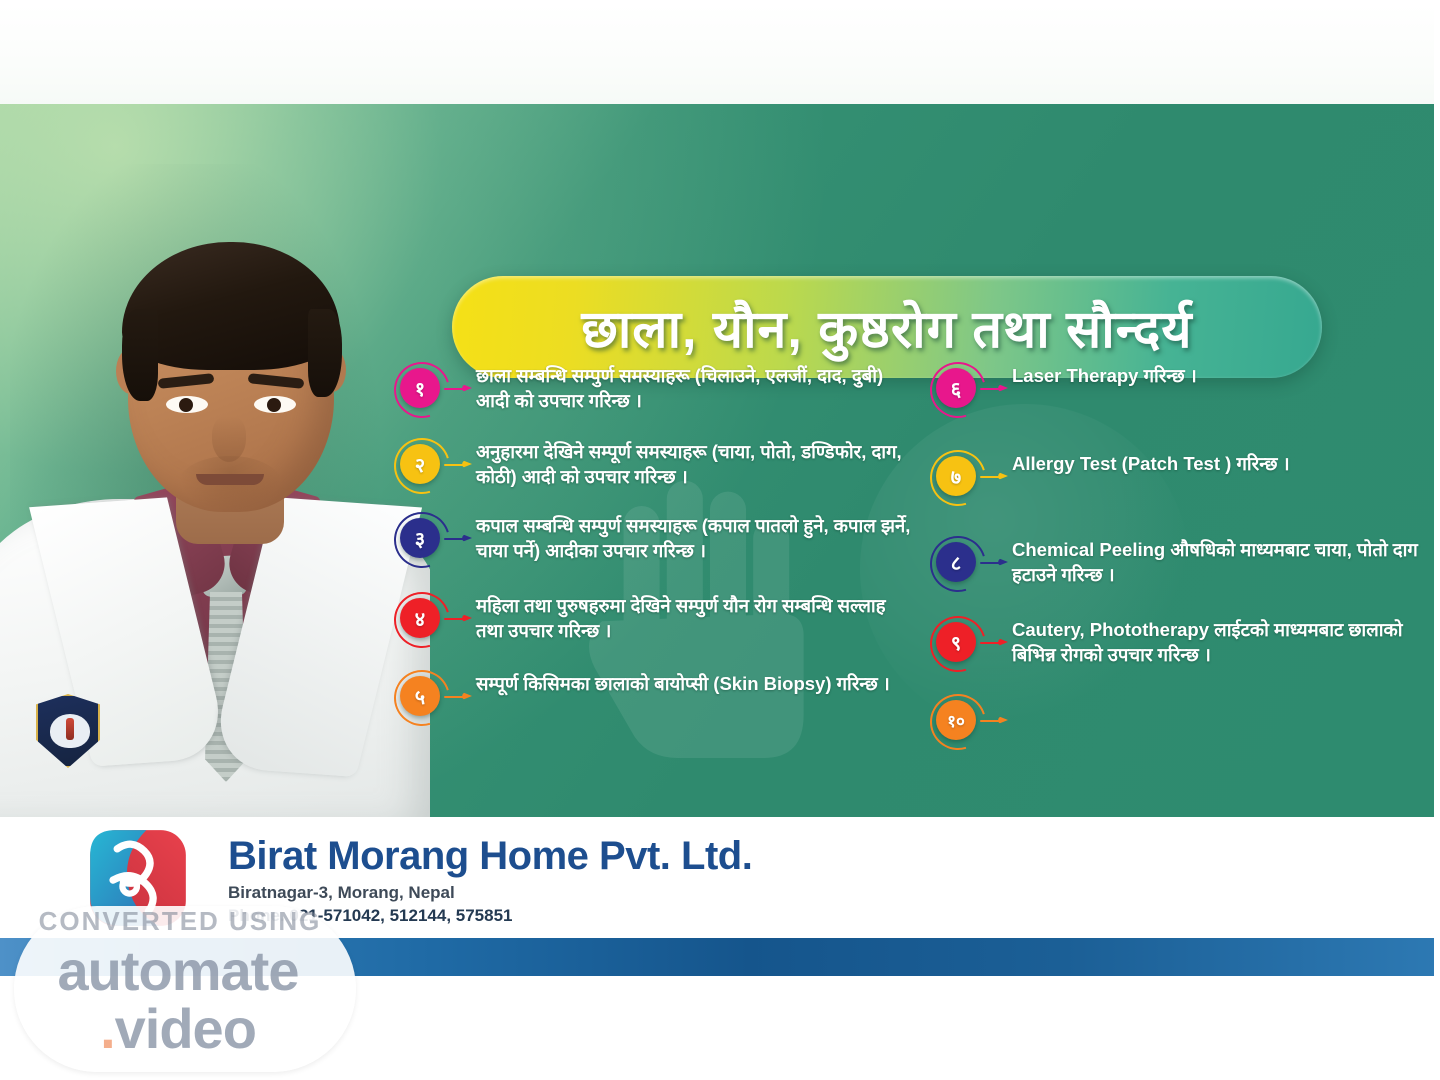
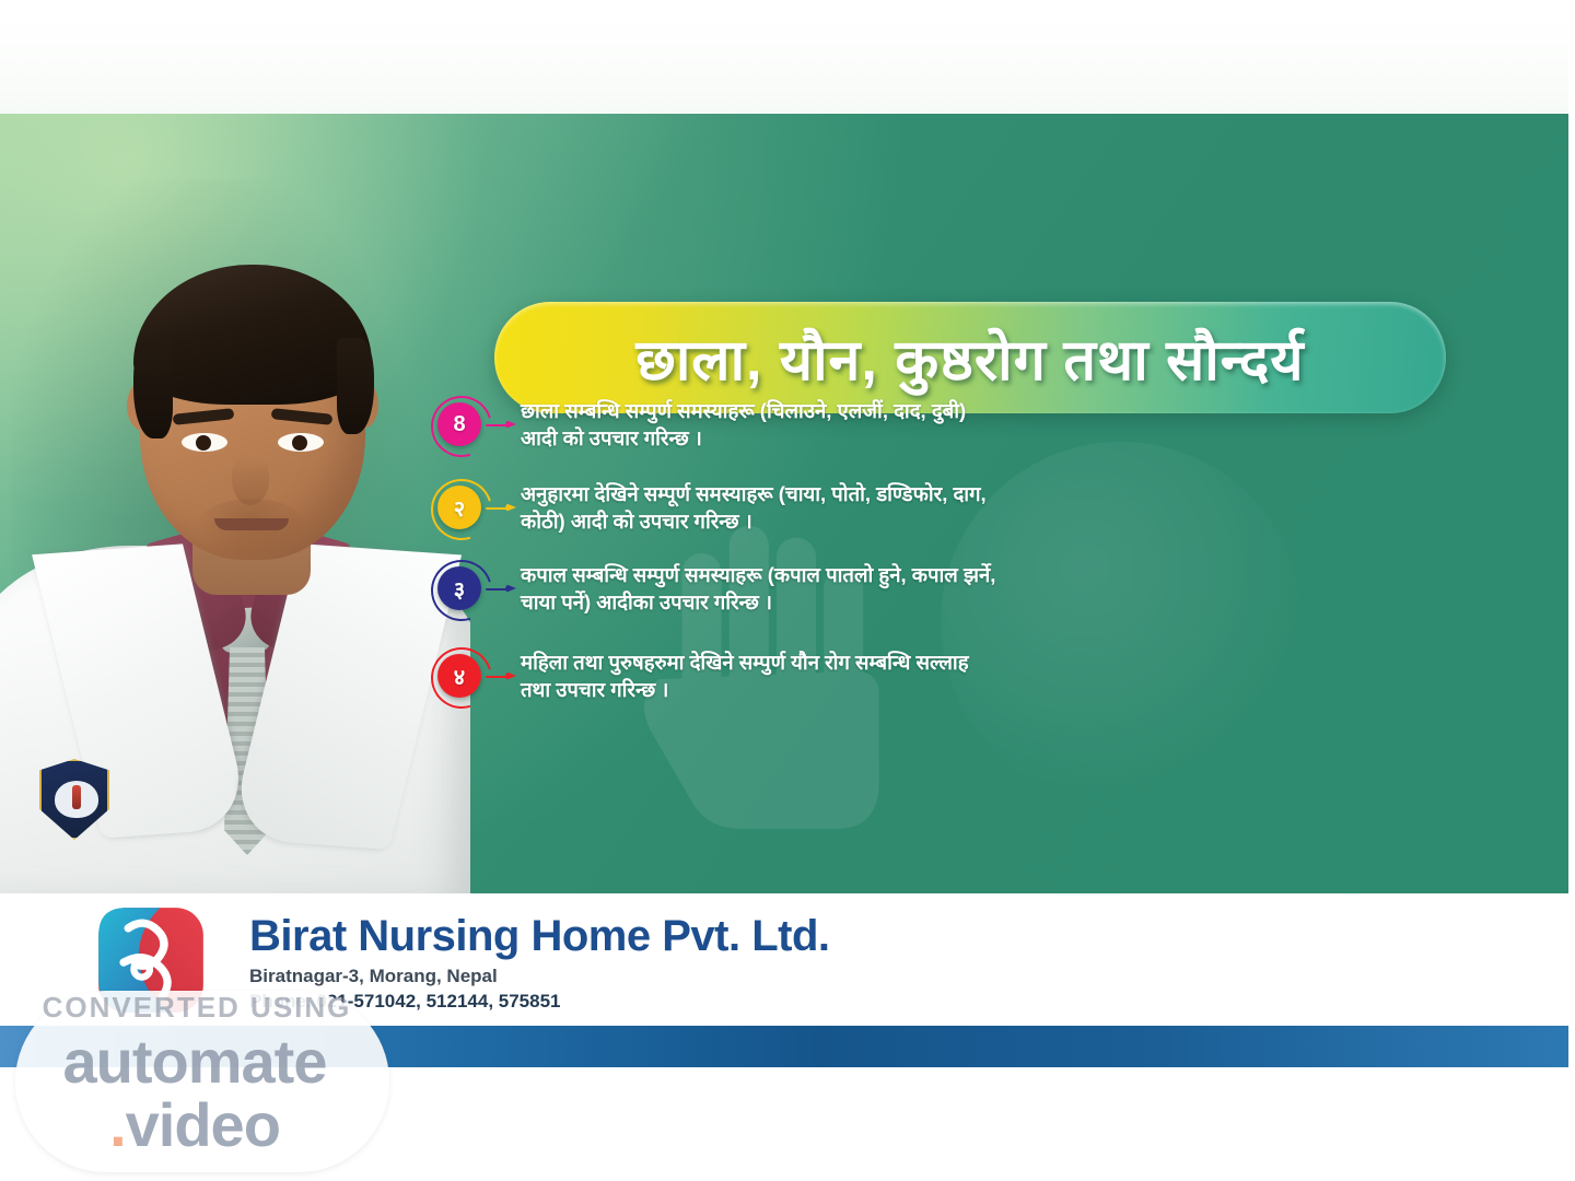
  छाला, यौन, कुष्ठरोग तथा सौन्दर्य
- १
+ 8
  छाला सम्बन्धि सम्पुर्ण समस्याहरू (चिलाउने, एलजीं, दाद, दुबी) आदी को उपचार गरिन्छ ।
  २
  अनुहारमा देखिने सम्पूर्ण समस्याहरू (चाया, पोतो, डण्डिफोर, दाग, कोठी) आदी को उपचार गरिन्छ ।
  ३
  कपाल सम्बन्धि सम्पुर्ण समस्याहरू (कपाल पातलो हुने, कपाल झर्ने, चाया पर्ने) आदीका उपचार गरिन्छ ।
  ४
  महिला तथा पुरुषहरुमा देखिने सम्पुर्ण यौन रोग सम्बन्धि सल्लाह तथा उपचार गरिन्छ ।
- ५
- सम्पूर्ण किसिमका छालाको बायोप्सी (Skin Biopsy) गरिन्छ ।
- ६
- Laser Therapy गरिन्छ ।
- ७
- Allergy Test (Patch Test ) गरिन्छ ।
- ८
- Chemical Peeling औषधिको माध्यमबाट चाया, पोतो दाग हटाउने गरिन्छ ।
- ९
- Cautery, Phototherapy लाईटको माध्यमबाट छालाको बिभिन्न रोगको उपचार गरिन्छ ।
- १०
- Birat Morang Home Pvt. Ltd.
+ Birat Nursing Home Pvt. Ltd.
  Biratnagar-3, Morang, Nepal
  -571042, 512144, 575851
  CONVERTED USING
  automate
  .video
